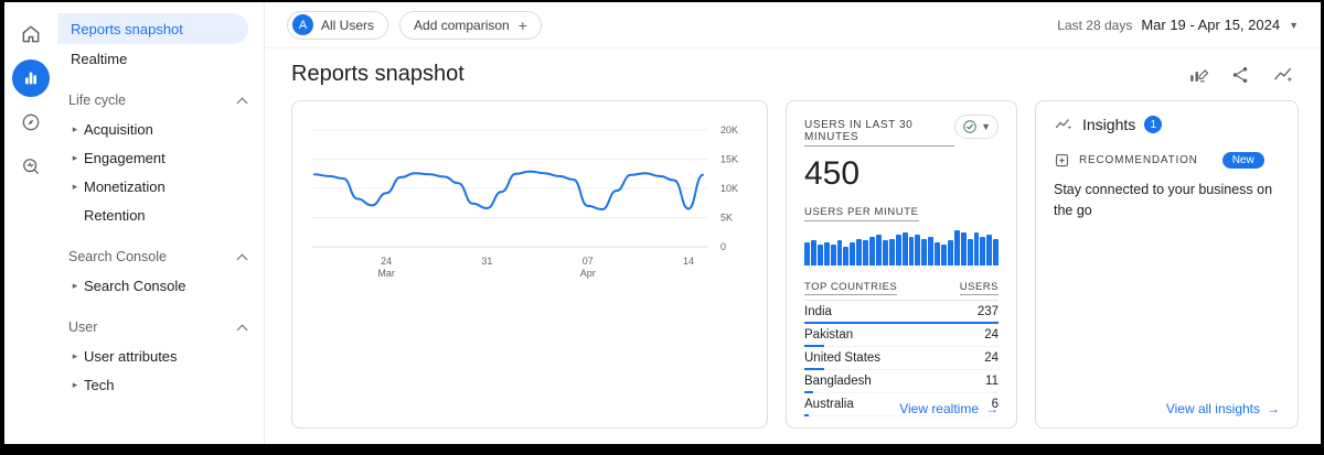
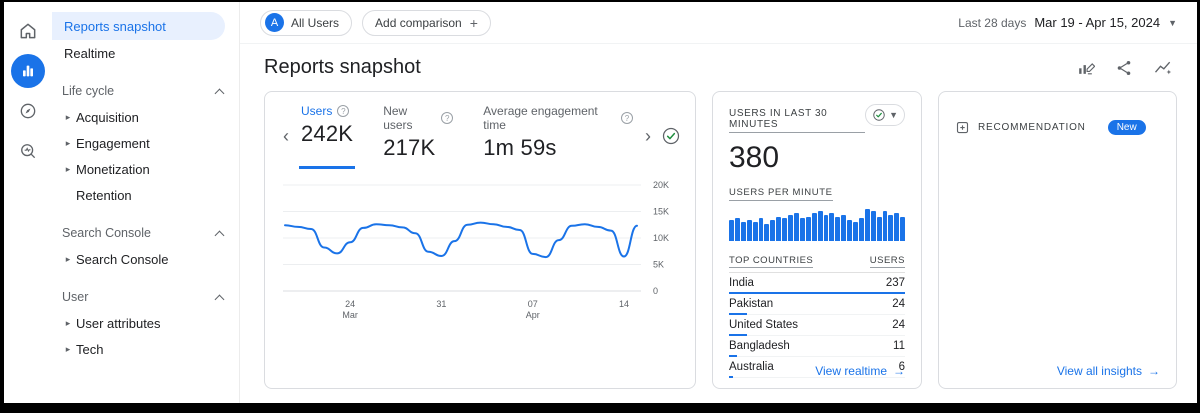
  Reports snapshot
  Realtime
  Life cycle
  ▸
  Acquisition
  ▸
  Engagement
  ▸
  Monetization
  Retention
  Search Console
  ▸
  Search Console
  User
  ▸
  User attributes
  ▸
  Tech
  A
  All Users
  Add comparison
  +
  Last 28 days
  Mar 19 - Apr 15, 2024
  ▼
  Reports snapshot
+ ‹
+ Users
+ 242K
+ New users
+ 217K
+ Average engagement time
+ 1m 59s
+ ›
  0
  5K
  10K
  15K
  20K
  24
  Mar
  31
  07
  Apr
  14
  USERS IN LAST 30 MINUTES
  ▼
- 450
+ 380
  USERS PER MINUTE
  TOP COUNTRIES
  USERS
  India
  237
  Pakistan
  24
  United States
  24
  Bangladesh
  11
  Australia
  6
  View realtime
  →
- Insights
- 1
  RECOMMENDATION
  New
- Stay connected to your business on the go
  View all insights
  →
